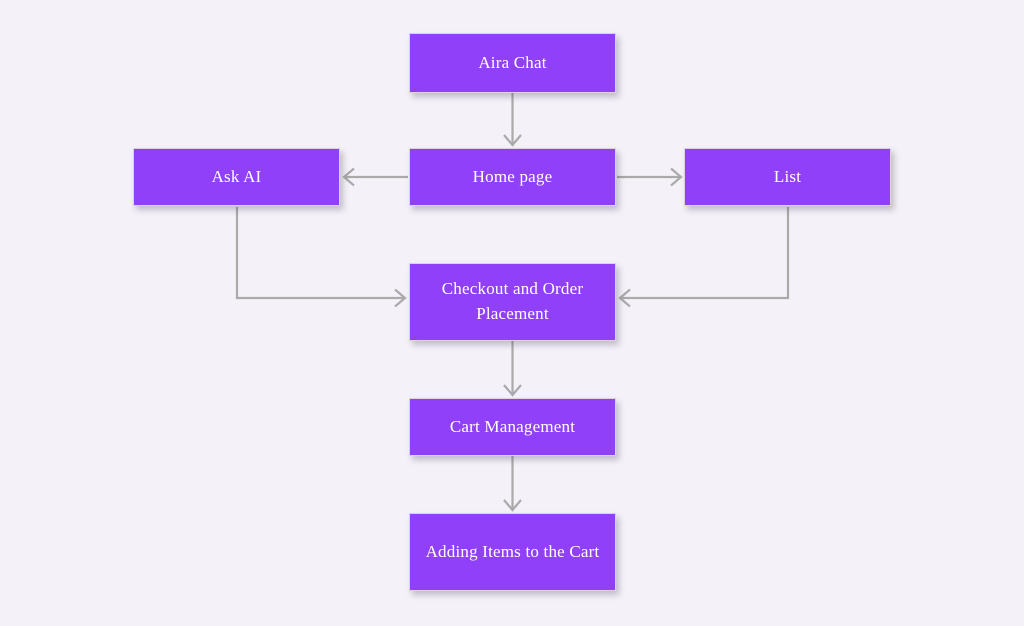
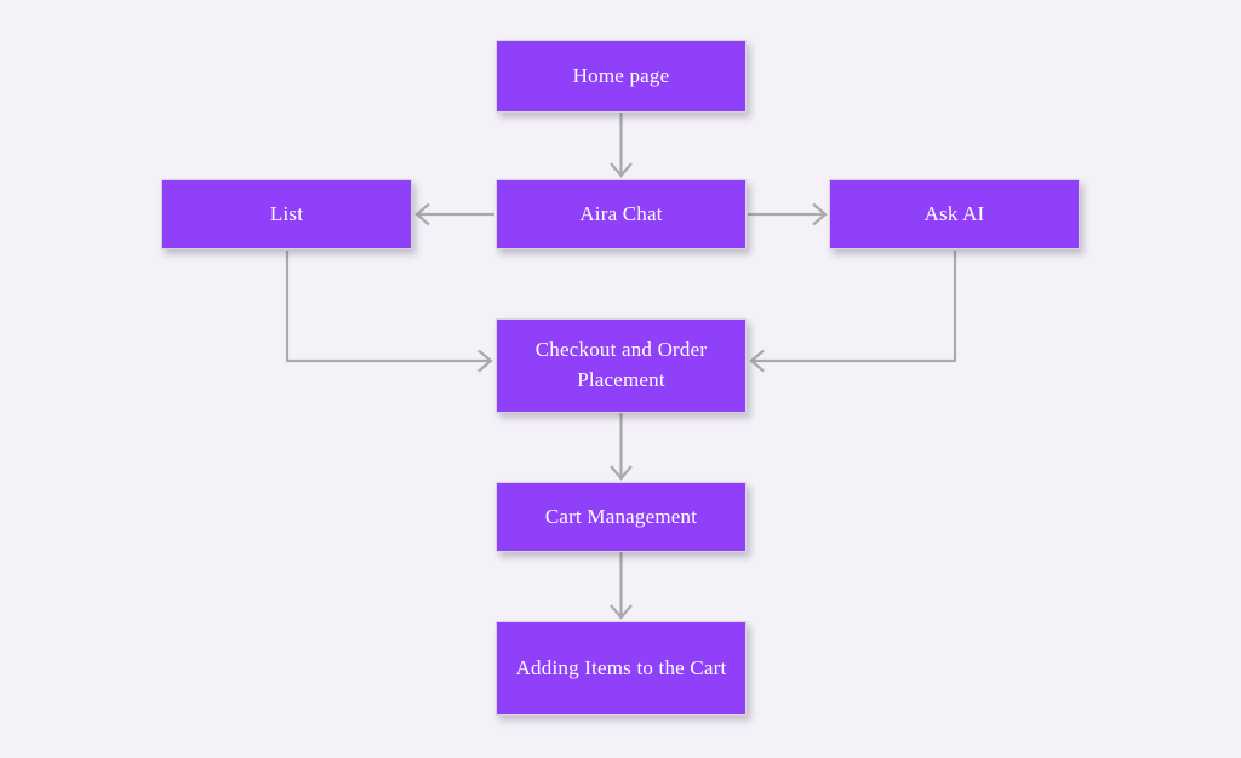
- Aira Chat
+ Home page
- Ask AI
+ List
- Home page
+ Aira Chat
- List
+ Ask AI
  Checkout and Order Placement
  Cart Management
  Adding Items to the Cart
